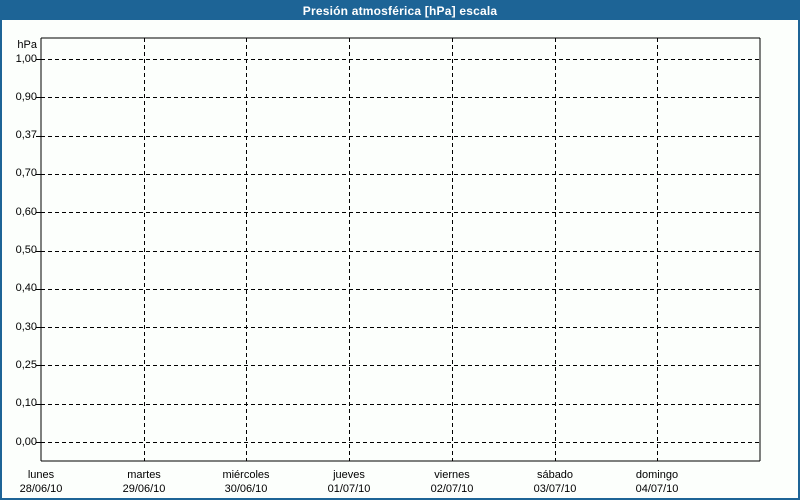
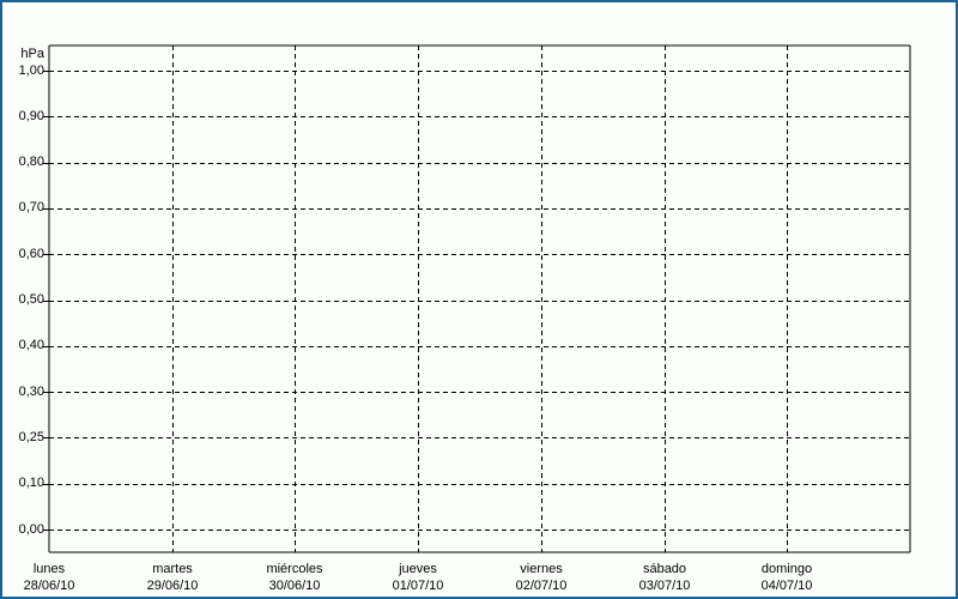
- Presión atmosférica [hPa] escala
  hPa
  1,00
  0,90
- 0,37
+ 0,80
  0,70
  0,60
  0,50
  0,40
  0,30
  0,25
  0,10
  0,00
  lunes
  28/06/10
  martes
  29/06/10
  miércoles
  30/06/10
  jueves
  01/07/10
  viernes
  02/07/10
  sábado
  03/07/10
  domingo
  04/07/10
